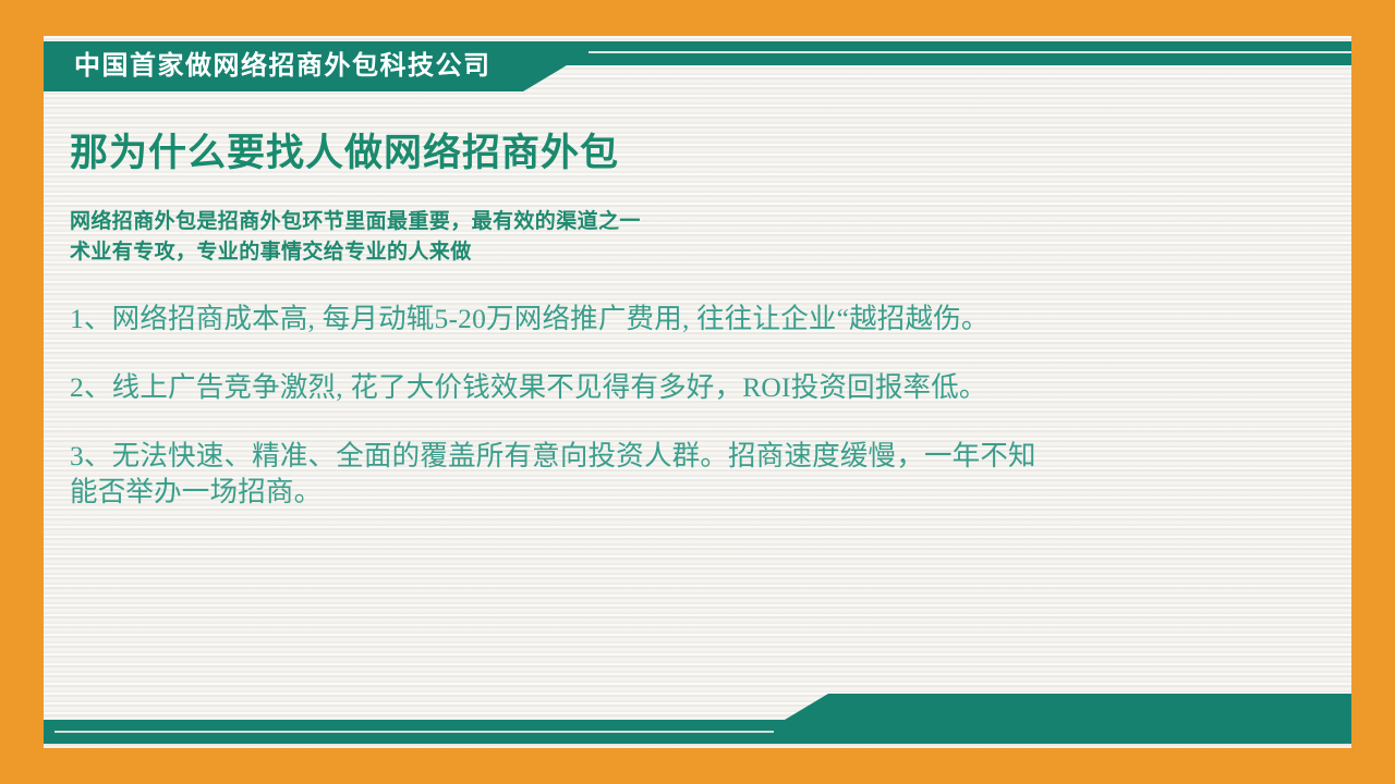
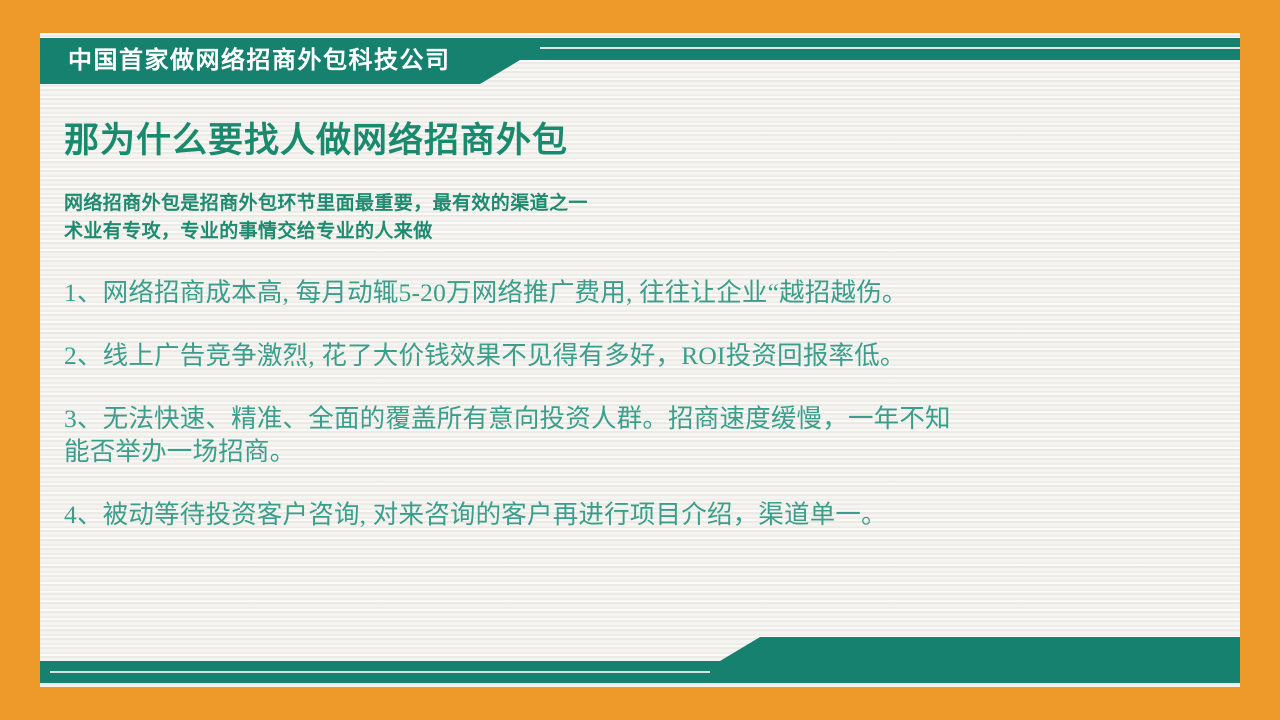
  中国首家做网络招商外包科技公司
  那为什么要找人做网络招商外包
  网络招商外包是招商外包环节里面最重要，最有效的渠道之一
  术业有专攻，专业的事情交给专业的人来做
  1、网络招商成本高, 每月动辄5-20万网络推广费用, 往往让企业“越招越伤。
  2、线上广告竞争激烈, 花了大价钱效果不见得有多好，ROI投资回报率低。
  3、无法快速、精准、全面的覆盖所有意向投资人群。招商速度缓慢，一年不知
  能否举办一场招商。
+ 4、被动等待投资客户咨询, 对来咨询的客户再进行项目介绍，渠道单一。
